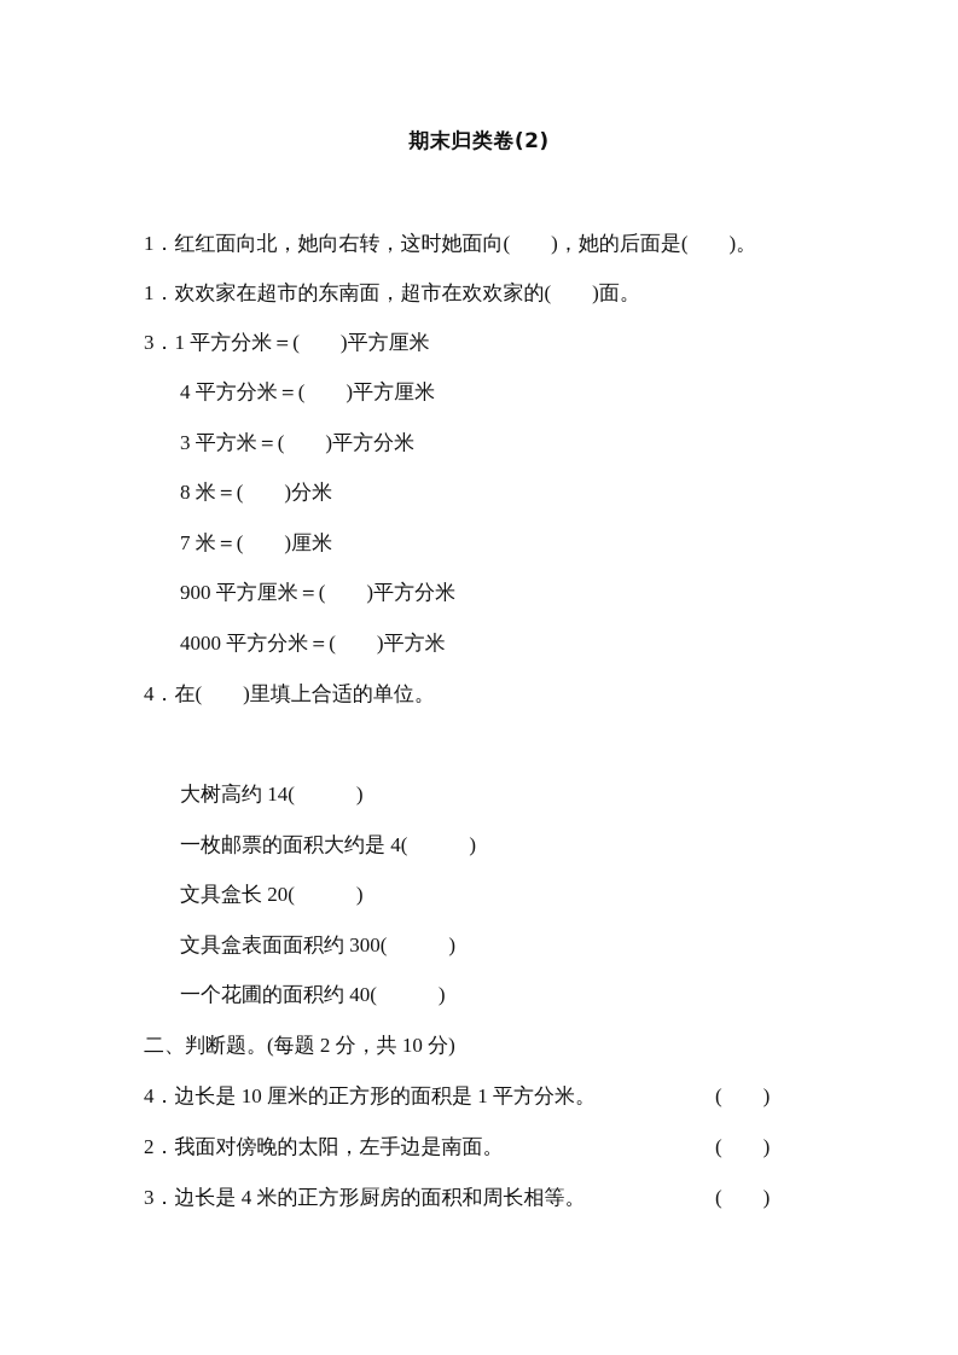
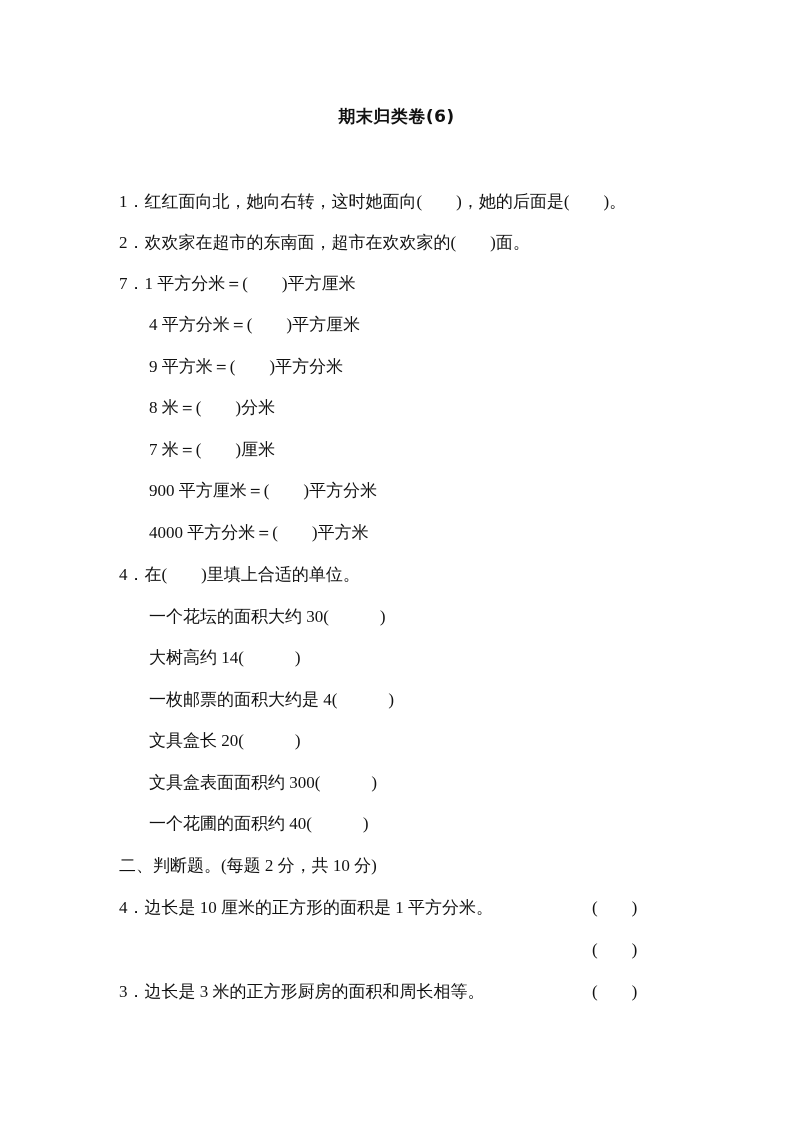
- 期末归类卷(2)
+ 期末归类卷(6)
  1．红红面向北，她向右转，这时她面向( )，她的后面是( )。
- 1．欢欢家在超市的东南面，超市在欢欢家的( )面。
+ 2．欢欢家在超市的东南面，超市在欢欢家的( )面。
- 3．1 平方分米＝( )平方厘米
+ 7．1 平方分米＝( )平方厘米
  4 平方分米＝( )平方厘米
- 3 平方米＝( )平方分米
+ 9 平方米＝( )平方分米
  8 米＝( )分米
  7 米＝( )厘米
  900 平方厘米＝( )平方分米
  4000 平方分米＝( )平方米
  4．在( )里填上合适的单位。
+ 一个花坛的面积大约 30( )
  大树高约 14( )
  一枚邮票的面积大约是 4( )
  文具盒长 20( )
  文具盒表面面积约 300( )
  一个花圃的面积约 40( )
  二、判断题。(每题 2 分，共 10 分)
  4．边长是 10 厘米的正方形的面积是 1 平方分米。
  ( )
- 2．我面对傍晚的太阳，左手边是南面。
  ( )
- 3．边长是 4 米的正方形厨房的面积和周长相等。
+ 3．边长是 3 米的正方形厨房的面积和周长相等。
  ( )
